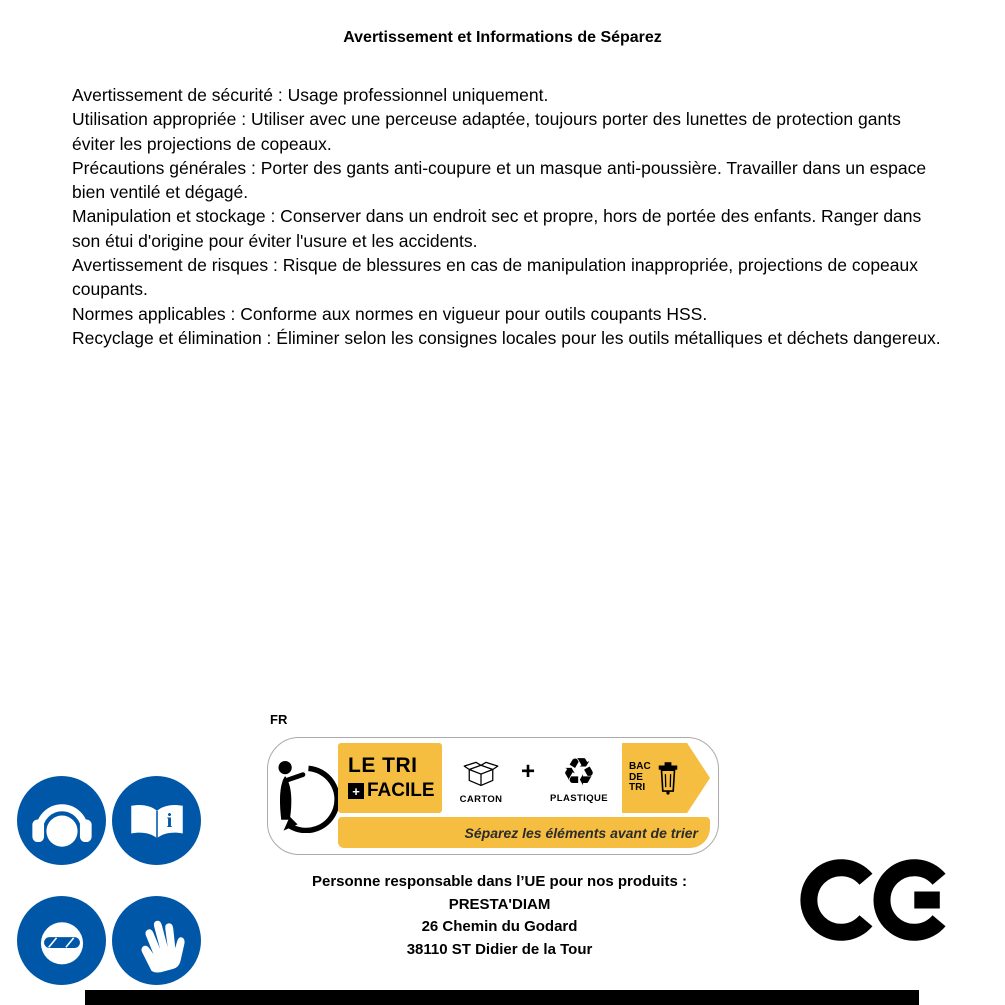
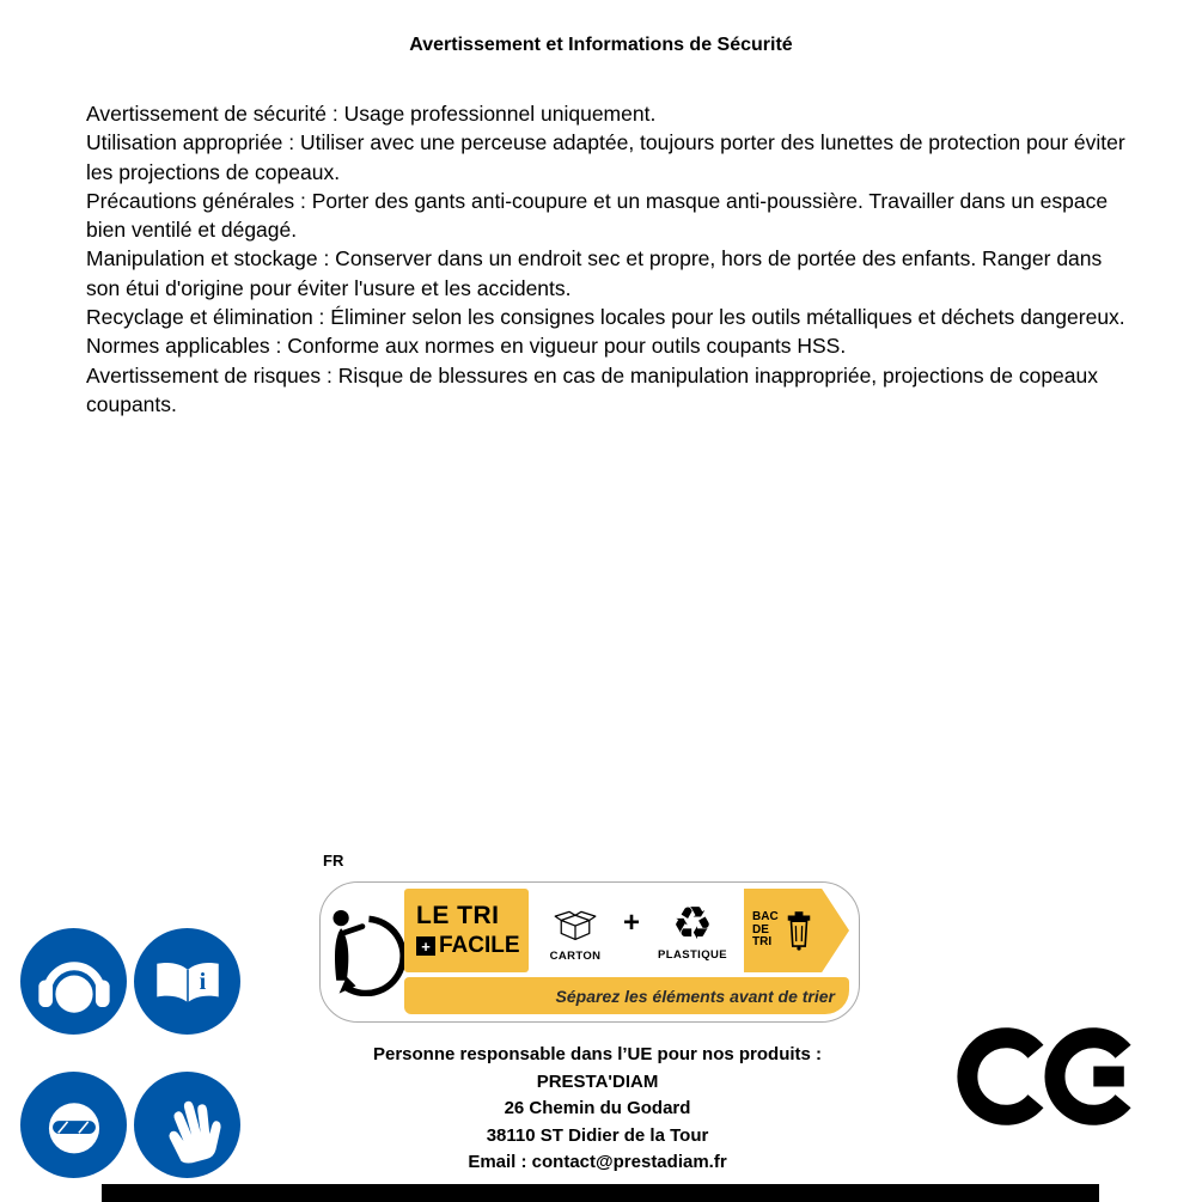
- Avertissement et Informations de Séparez
+ Avertissement et Informations de Sécurité
  Avertissement de sécurité : Usage professionnel uniquement.
- Utilisation appropriée : Utiliser avec une perceuse adaptée, toujours porter des lunettes de protection gants éviter les projections de copeaux.
+ Utilisation appropriée : Utiliser avec une perceuse adaptée, toujours porter des lunettes de protection pour éviter les projections de copeaux.
  Précautions générales : Porter des gants anti-coupure et un masque anti-poussière. Travailler dans un espace bien ventilé et dégagé.
  Manipulation et stockage : Conserver dans un endroit sec et propre, hors de portée des enfants. Ranger dans son étui d'origine pour éviter l'usure et les accidents.
- Avertissement de risques : Risque de blessures en cas de manipulation inappropriée, projections de copeaux coupants.
+ Recyclage et élimination : Éliminer selon les consignes locales pour les outils métalliques et déchets dangereux.
  Normes applicables : Conforme aux normes en vigueur pour outils coupants HSS.
- Recyclage et élimination : Éliminer selon les consignes locales pour les outils métalliques et déchets dangereux.
+ Avertissement de risques : Risque de blessures en cas de manipulation inappropriée, projections de copeaux coupants.
  i
  FR
  LE TRI
  +
  FACILE
  CARTON
  +
  ♻
  PLASTIQUE
  BAC
  DE
  TRI
  Séparez les éléments avant de trier
  Personne responsable dans l’UE pour nos produits :
  PRESTA'DIAM
  26 Chemin du Godard
  38110 ST Didier de la Tour
+ Email : contact@prestadiam.fr
